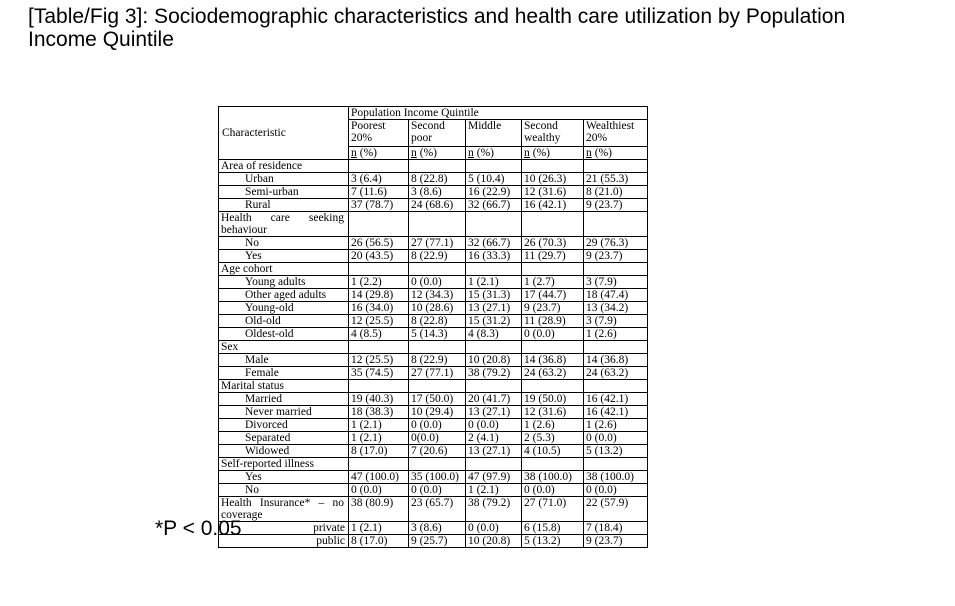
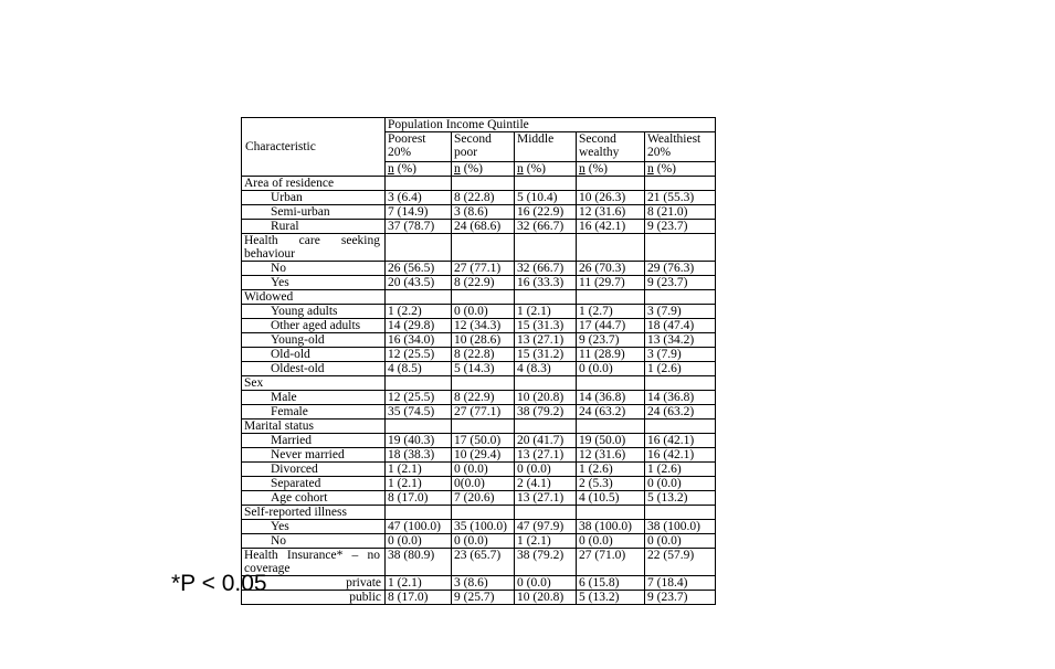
- [Table/Fig 3]: Sociodemographic characteristics and health care utilization by Population Income Quintile
  Characteristic	Population Income Quintile
  Poorest 20%	Second poor	Middle	Second wealthy	Wealthiest 20%
  n (%)	n (%)	n (%)	n (%)	n (%)
  Area of residence
  Urban	3 (6.4)	8 (22.8)	5 (10.4)	10 (26.3)	21 (55.3)
- Semi-urban	7 (11.6)	3 (8.6)	16 (22.9)	12 (31.6)	8 (21.0)
+ Semi-urban	7 (14.9)	3 (8.6)	16 (22.9)	12 (31.6)	8 (21.0)
  Rural	37 (78.7)	24 (68.6)	32 (66.7)	16 (42.1)	9 (23.7)
  Health care seeking behaviour
  No	26 (56.5)	27 (77.1)	32 (66.7)	26 (70.3)	29 (76.3)
  Yes	20 (43.5)	8 (22.9)	16 (33.3)	11 (29.7)	9 (23.7)
- Age cohort
+ Widowed
  Young adults	1 (2.2)	0 (0.0)	1 (2.1)	1 (2.7)	3 (7.9)
  Other aged adults	14 (29.8)	12 (34.3)	15 (31.3)	17 (44.7)	18 (47.4)
  Young-old	16 (34.0)	10 (28.6)	13 (27.1)	9 (23.7)	13 (34.2)
  Old-old	12 (25.5)	8 (22.8)	15 (31.2)	11 (28.9)	3 (7.9)
  Oldest-old	4 (8.5)	5 (14.3)	4 (8.3)	0 (0.0)	1 (2.6)
  Sex
  Male	12 (25.5)	8 (22.9)	10 (20.8)	14 (36.8)	14 (36.8)
  Female	35 (74.5)	27 (77.1)	38 (79.2)	24 (63.2)	24 (63.2)
  Marital status
  Married	19 (40.3)	17 (50.0)	20 (41.7)	19 (50.0)	16 (42.1)
  Never married	18 (38.3)	10 (29.4)	13 (27.1)	12 (31.6)	16 (42.1)
  Divorced	1 (2.1)	0 (0.0)	0 (0.0)	1 (2.6)	1 (2.6)
  Separated	1 (2.1)	0(0.0)	2 (4.1)	2 (5.3)	0 (0.0)
- Widowed	8 (17.0)	7 (20.6)	13 (27.1)	4 (10.5)	5 (13.2)
+ Age cohort	8 (17.0)	7 (20.6)	13 (27.1)	4 (10.5)	5 (13.2)
  Self-reported illness
  Yes	47 (100.0)	35 (100.0)	47 (97.9)	38 (100.0)	38 (100.0)
  No	0 (0.0)	0 (0.0)	1 (2.1)	0 (0.0)	0 (0.0)
  Health Insurance* – no coverage	38 (80.9)	23 (65.7)	38 (79.2)	27 (71.0)	22 (57.9)
  private	1 (2.1)	3 (8.6)	0 (0.0)	6 (15.8)	7 (18.4)
  public	8 (17.0)	9 (25.7)	10 (20.8)	5 (13.2)	9 (23.7)
  *P < 0.05
